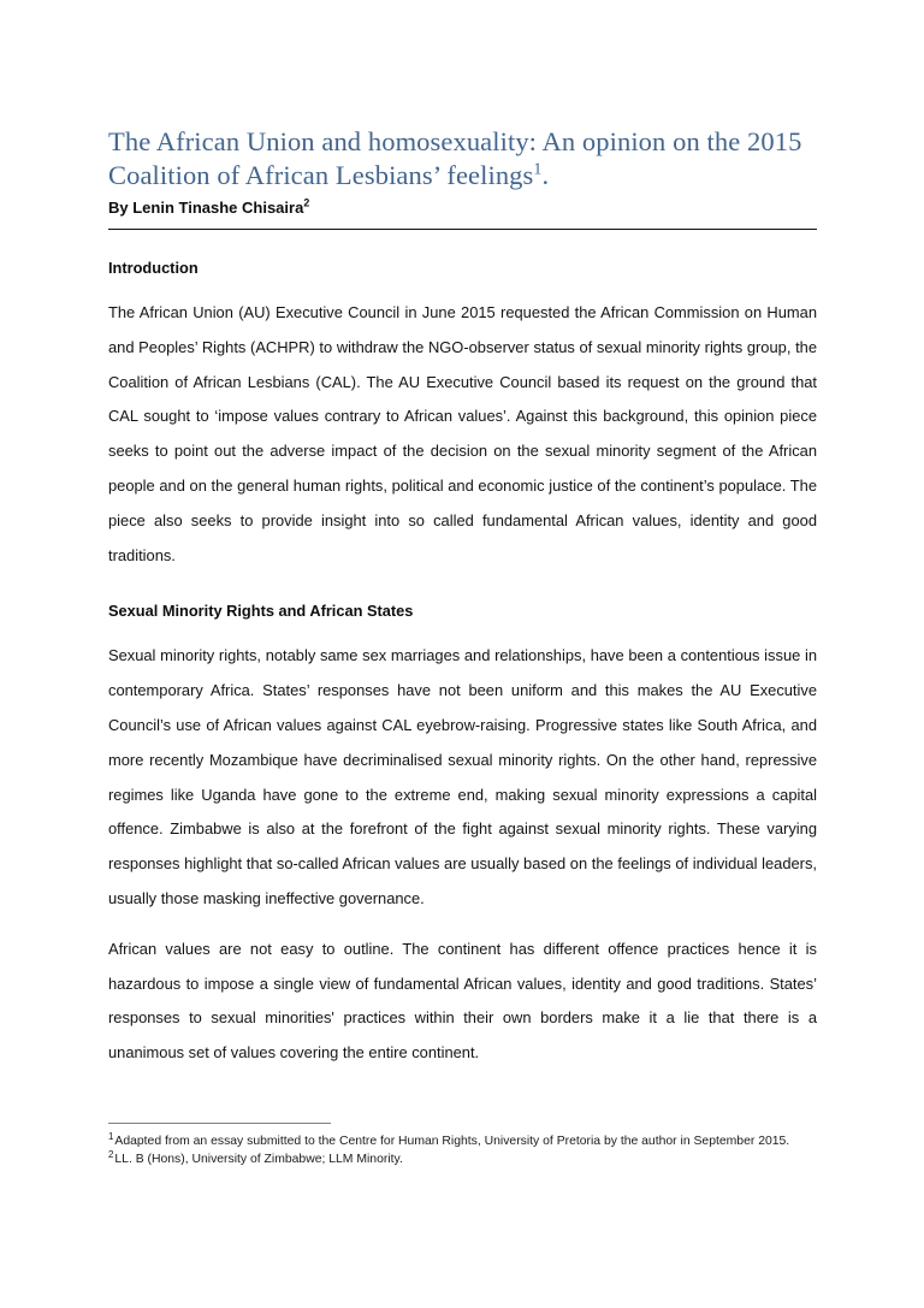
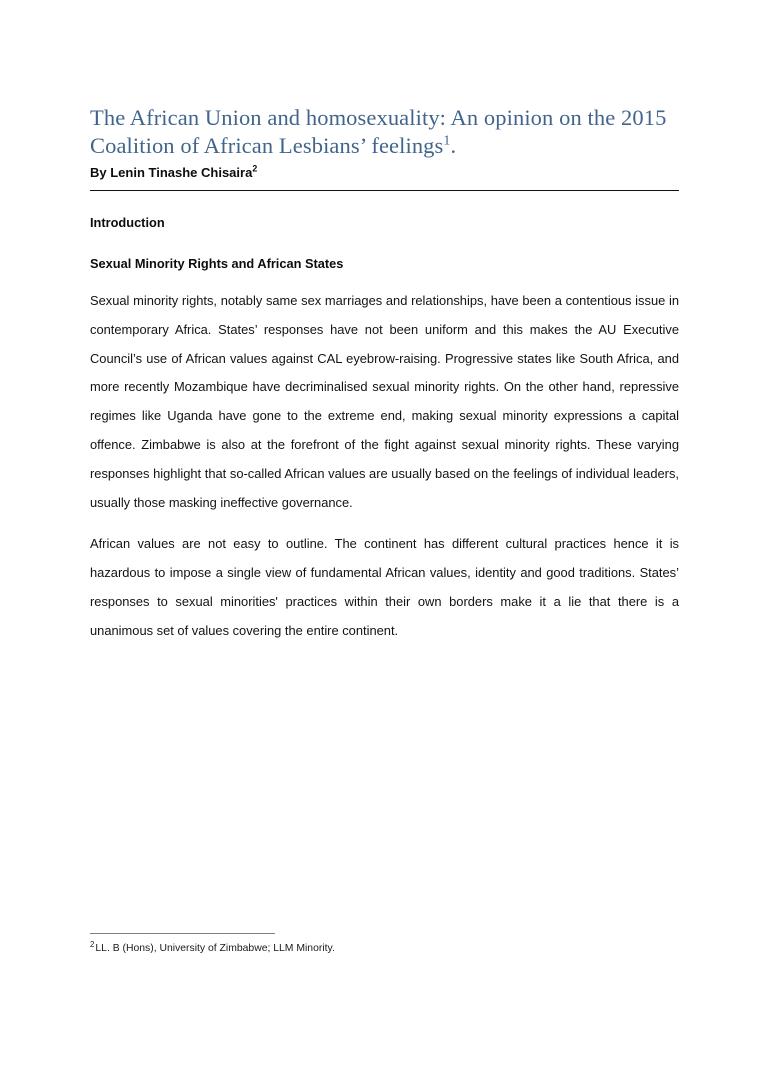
  The African Union and homosexuality: An opinion on the 2015
  Coalition of African Lesbians’ feelings1.
  By Lenin Tinashe Chisaira2
  Introduction
- The African Union (AU) Executive Council in June 2015 requested the African Commission on Human and Peoples’ Rights (ACHPR) to withdraw the NGO-observer status of sexual minority rights group, the Coalition of African Lesbians (CAL). The AU Executive Council based its request on the ground that CAL sought to ‘impose values contrary to African values’. Against this background, this opinion piece seeks to point out the adverse impact of the decision on the sexual minority segment of the African people and on the general human rights, political and economic justice of the continent’s populace. The piece also seeks to provide insight into so called fundamental African values, identity and good traditions.
  Sexual Minority Rights and African States
  Sexual minority rights, notably same sex marriages and relationships, have been a contentious issue in contemporary Africa. States’ responses have not been uniform and this makes the AU Executive Council’s use of African values against CAL eyebrow-raising. Progressive states like South Africa, and more recently Mozambique have decriminalised sexual minority rights. On the other hand, repressive regimes like Uganda have gone to the extreme end, making sexual minority expressions a capital offence. Zimbabwe is also at the forefront of the fight against sexual minority rights. These varying responses highlight that so-called African values are usually based on the feelings of individual leaders, usually those masking ineffective governance.
- African values are not easy to outline. The continent has different offence practices hence it is hazardous to impose a single view of fundamental African values, identity and good traditions. States’ responses to sexual minorities' practices within their own borders make it a lie that there is a unanimous set of values covering the entire continent.
+ African values are not easy to outline. The continent has different cultural practices hence it is hazardous to impose a single view of fundamental African values, identity and good traditions. States’ responses to sexual minorities' practices within their own borders make it a lie that there is a unanimous set of values covering the entire continent.
- 1Adapted from an essay submitted to the Centre for Human Rights, University of Pretoria by the author in September 2015.
  2LL. B (Hons), University of Zimbabwe; LLM Minority.
